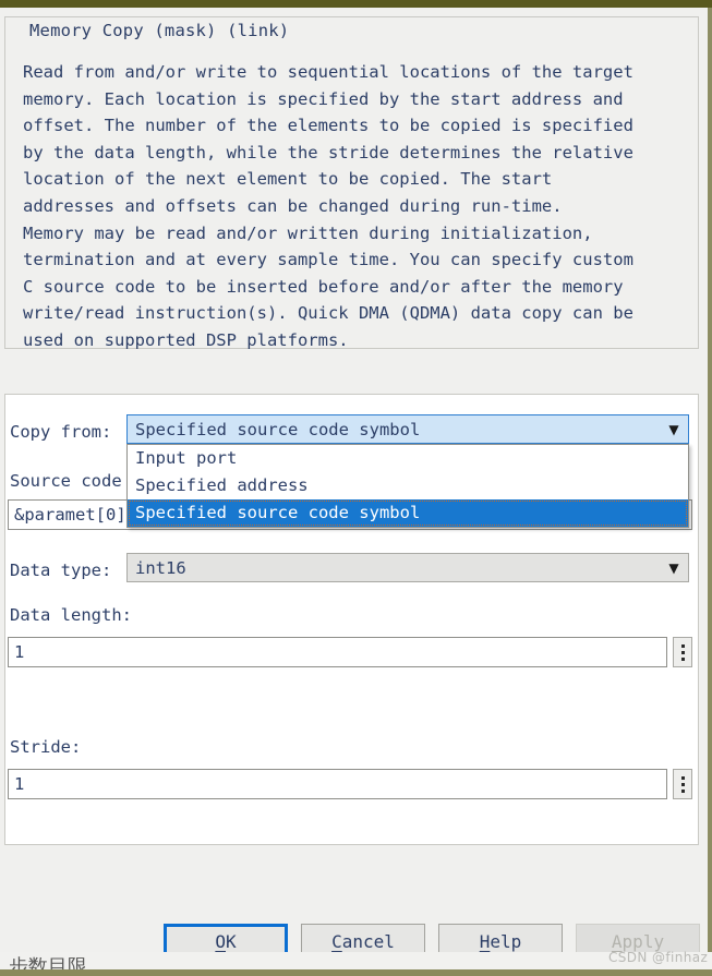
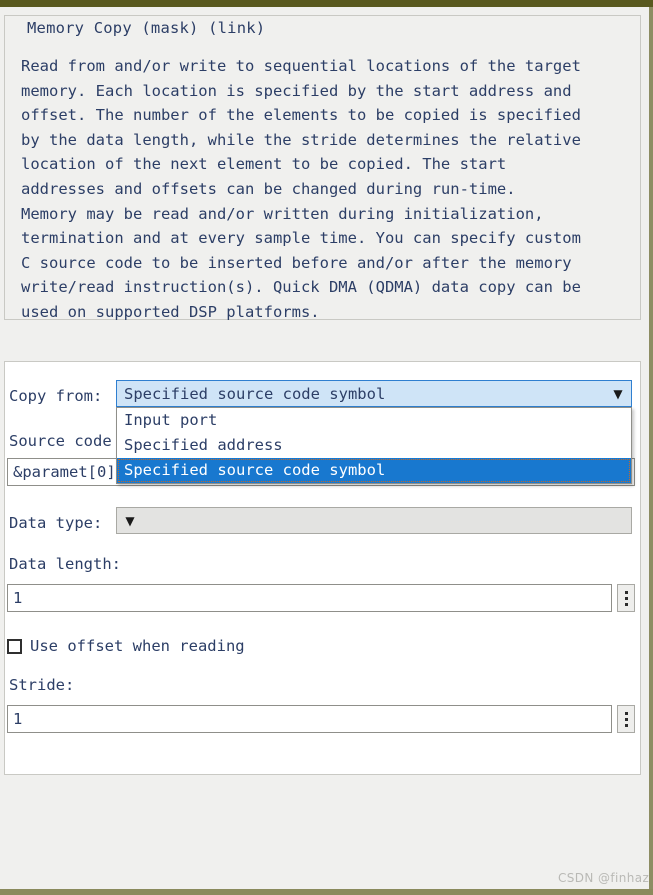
  Memory Copy (mask) (link)
  Read from and/or write to sequential locations of the target
  memory. Each location is specified by the start address and
  offset. The number of the elements to be copied is specified
  by the data length, while the stride determines the relative
  location of the next element to be copied. The start
  addresses and offsets can be changed during run-time.
  Memory may be read and/or written during initialization,
  termination and at every sample time. You can specify custom
  C source code to be inserted before and/or after the memory
  write/read instruction(s). Quick DMA (QDMA) data copy can be
  used on supported DSP platforms.
  Copy from:
  Specified source code symbol
  ▼
  Source code
  &paramet[0]
  Input port
  Specified address
  Specified source code symbol
  Data type:
- int16
  ▼
  Data length:
  1
+ Use offset when reading
  Stride:
  1
- OK
- Cancel
- Help
- Apply
- 步数目限
  CSDN @finhaz
